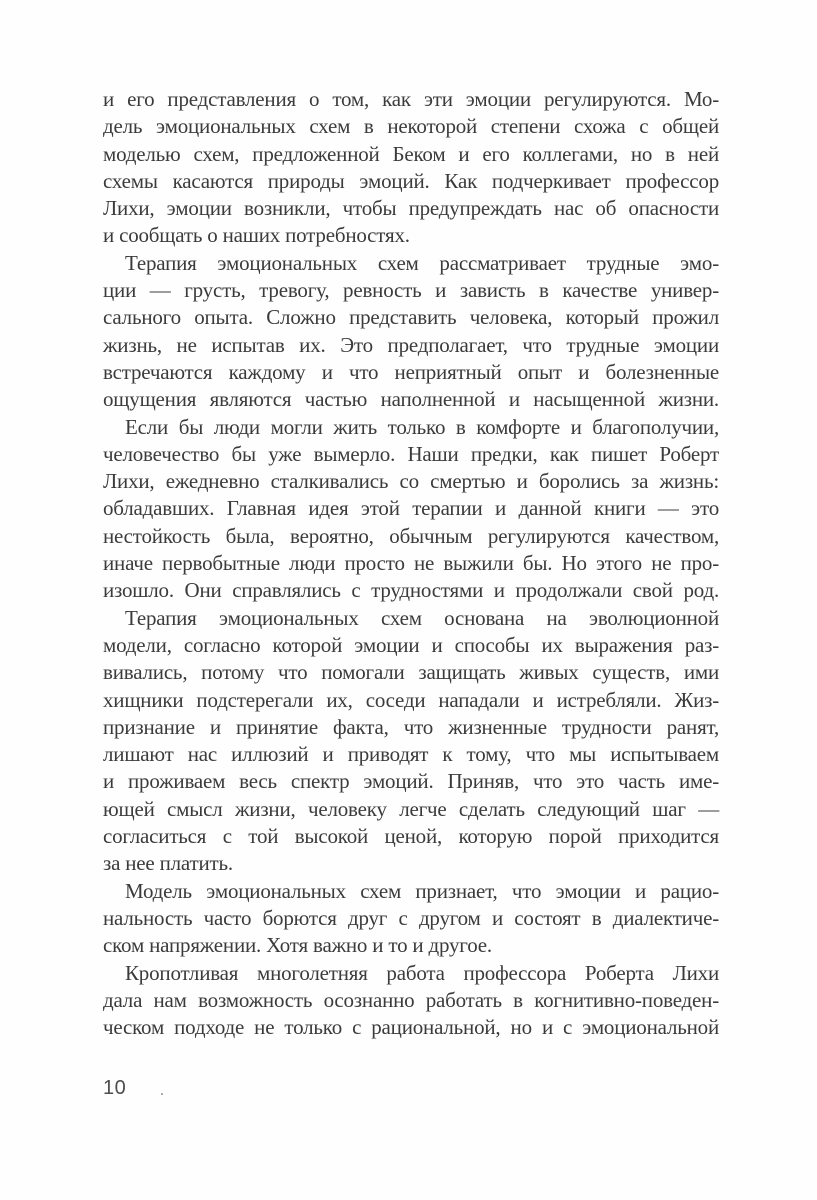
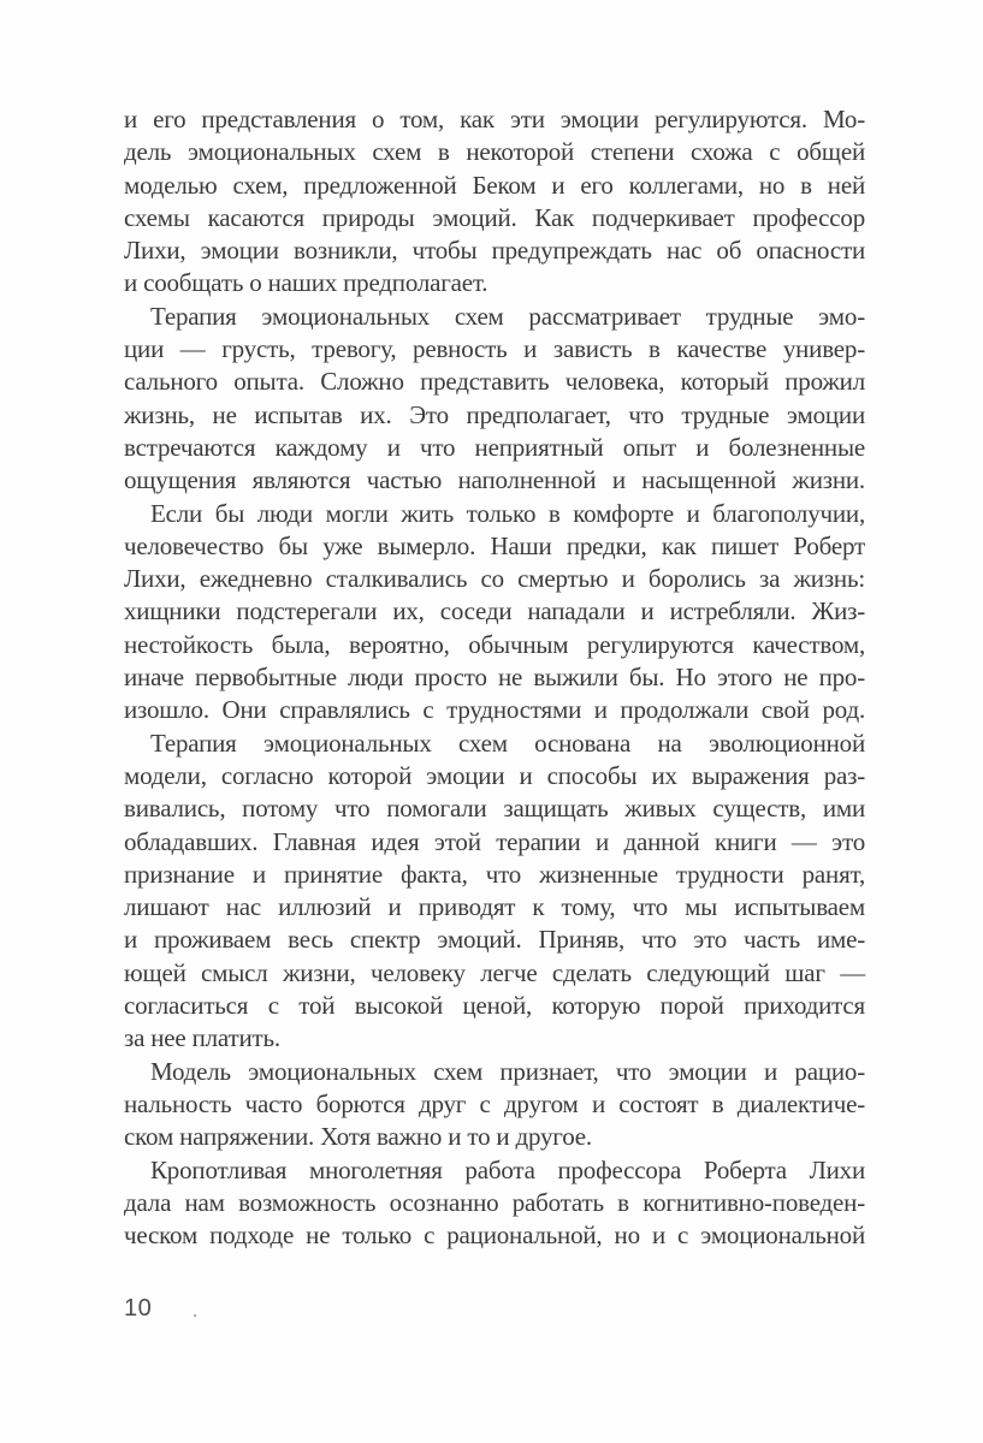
  и его представления о том, как эти эмоции регулируются. Мо-
  дель эмоциональных схем в некоторой степени схожа с общей
  моделью схем, предложенной Беком и его коллегами, но в ней
  схемы касаются природы эмоций. Как подчеркивает профессор
  Лихи, эмоции возникли, чтобы предупреждать нас об опасности
- и сообщать о наших потребностях.
+ и сообщать о наших предполагает.
  Терапия эмоциональных схем рассматривает трудные эмо-
  ции — грусть, тревогу, ревность и зависть в качестве универ-
  сального опыта. Сложно представить человека, который прожил
  жизнь, не испытав их. Это предполагает, что трудные эмоции
  встречаются каждому и что неприятный опыт и болезненные
  ощущения являются частью наполненной и насыщенной жизни.
  Если бы люди могли жить только в комфорте и благополучии,
  человечество бы уже вымерло. Наши предки, как пишет Роберт
  Лихи, ежедневно сталкивались со смертью и боролись за жизнь:
- обладавших. Главная идея этой терапии и данной книги — это
+ хищники подстерегали их, соседи нападали и истребляли. Жиз-
  нестойкость была, вероятно, обычным регулируются качеством,
  иначе первобытные люди просто не выжили бы. Но этого не про-
  изошло. Они справлялись с трудностями и продолжали свой род.
  Терапия эмоциональных схем основана на эволюционной
  модели, согласно которой эмоции и способы их выражения раз-
  вивались, потому что помогали защищать живых существ, ими
- хищники подстерегали их, соседи нападали и истребляли. Жиз-
+ обладавших. Главная идея этой терапии и данной книги — это
  признание и принятие факта, что жизненные трудности ранят,
  лишают нас иллюзий и приводят к тому, что мы испытываем
  и проживаем весь спектр эмоций. Приняв, что это часть име-
  ющей смысл жизни, человеку легче сделать следующий шаг —
  согласиться с той высокой ценой, которую порой приходится
  за нее платить.
  Модель эмоциональных схем признает, что эмоции и рацио-
  нальность часто борются друг с другом и состоят в диалектиче-
  ском напряжении. Хотя важно и то и другое.
  Кропотливая многолетняя работа профессора Роберта Лихи
  дала нам возможность осознанно работать в когнитивно-поведен-
  ческом подходе не только с рациональной, но и с эмоциональной
  10
  .
